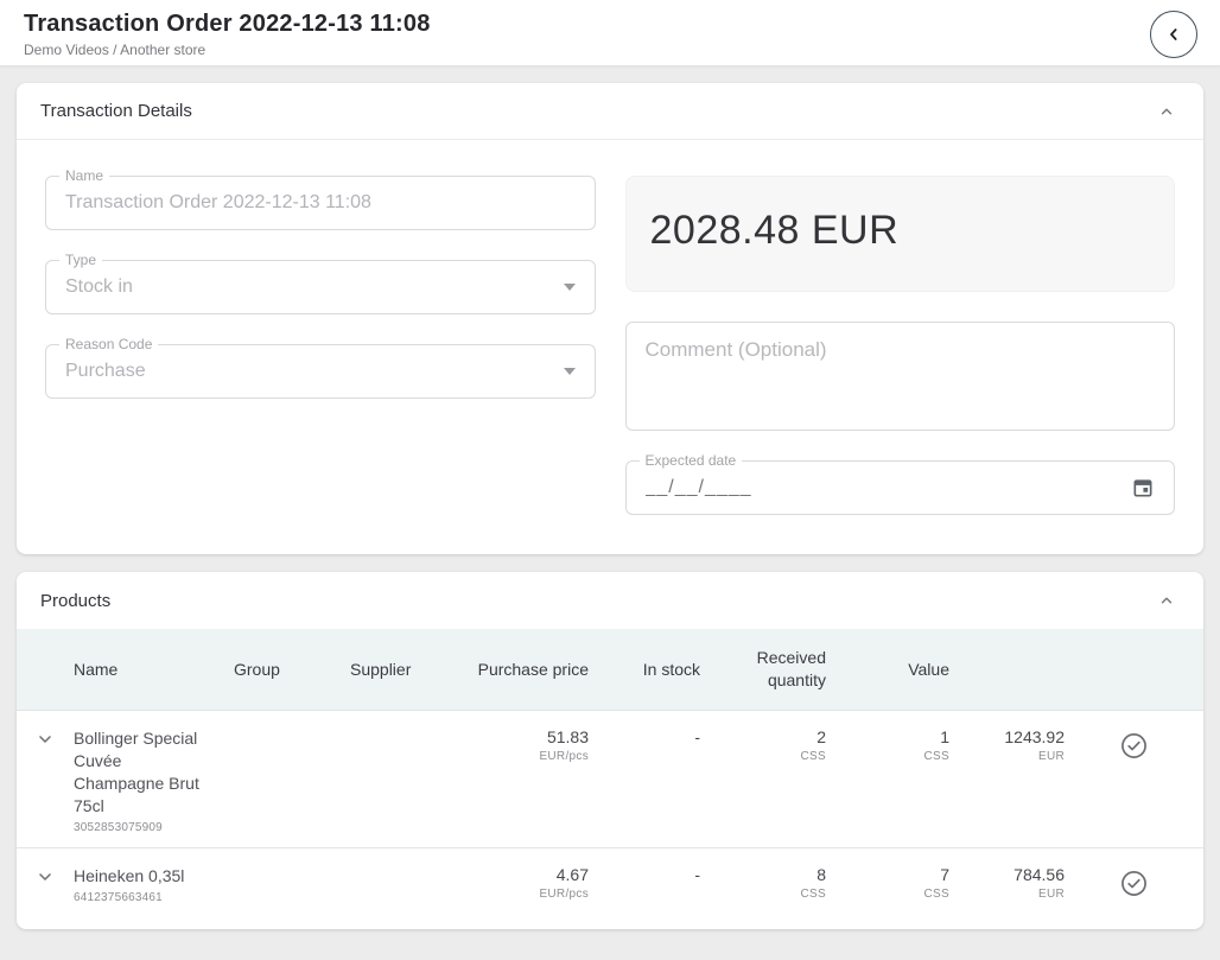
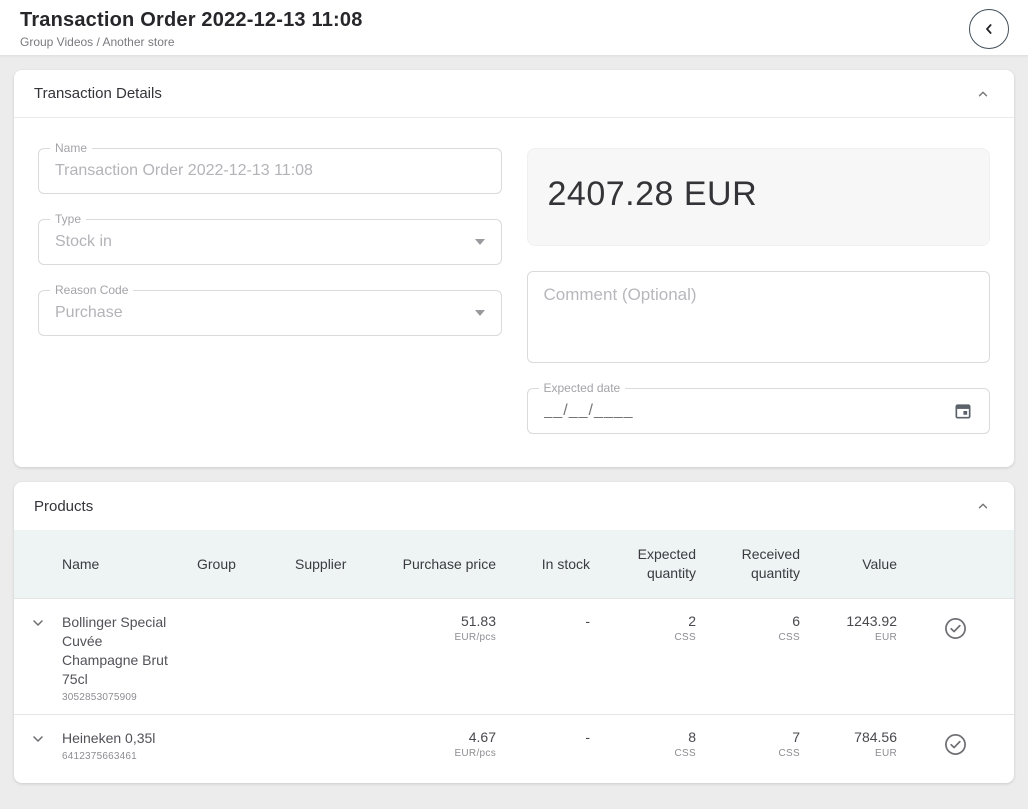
  Transaction Order 2022-12-13 11:08
- Demo Videos / Another store
+ Group Videos / Another store
  Transaction Details
  Name
  Transaction Order 2022-12-13 11:08
  Type
  Stock in
  Reason Code
  Purchase
- 2028.48 EUR
+ 2407.28 EUR
  Comment (Optional)
  Expected date
  __/__/____
  Products
  Name
  Group
  Supplier
  Purchase price
  In stock
+ Expected quantity
  Received quantity
  Value
  Bollinger Special Cuvée Champagne Brut 75cl
  3052853075909
  51.83
  EUR/pcs
  -
  2
  CSS
- 1
+ 6
  CSS
  1243.92
  EUR
  Heineken 0,35l
  6412375663461
  4.67
  EUR/pcs
  -
  8
  CSS
  7
  CSS
  784.56
  EUR
